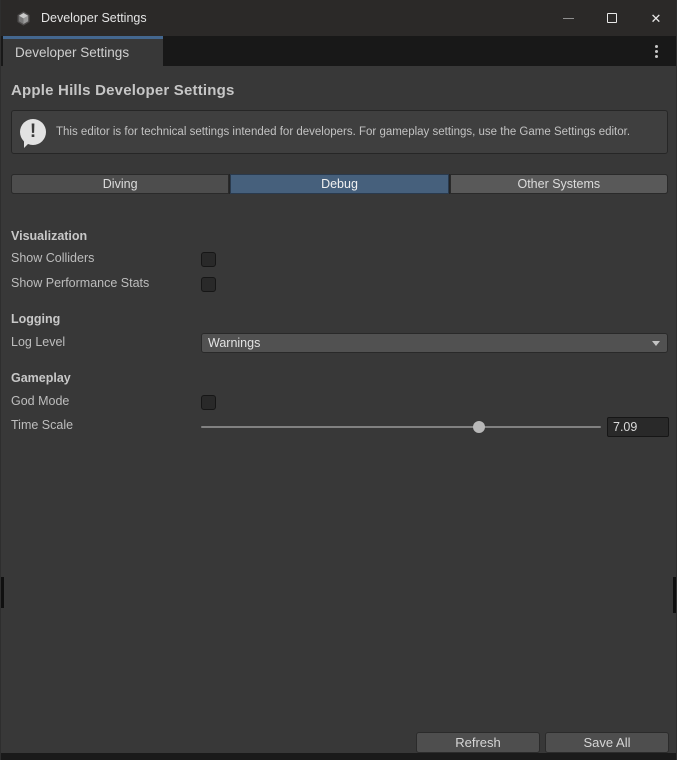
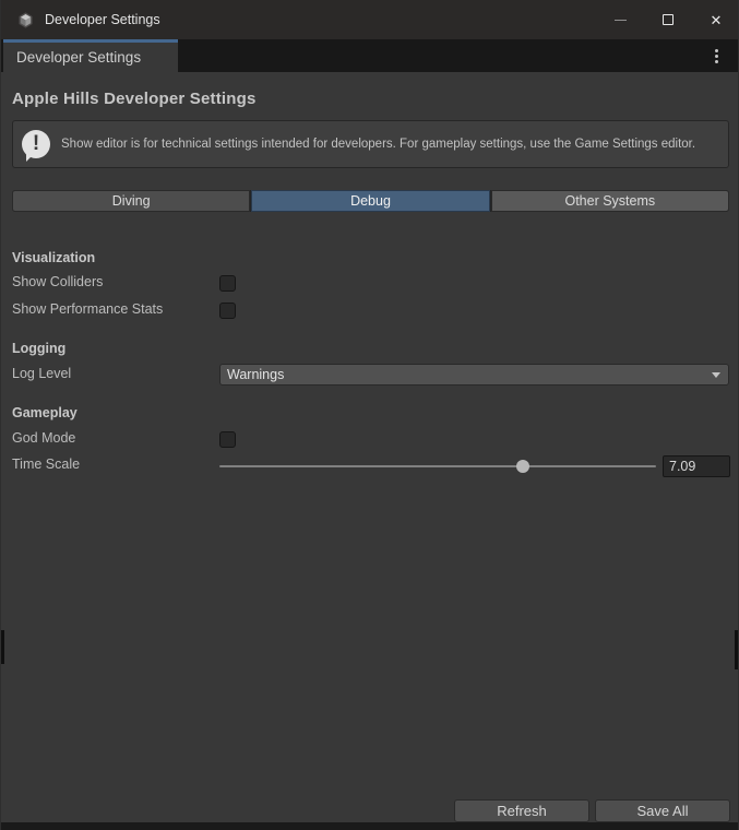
  Developer Settings
  ✕
  Developer Settings
  Apple Hills Developer Settings
  !
- This editor is for technical settings intended for developers. For gameplay settings, use the Game Settings editor.
+ Show editor is for technical settings intended for developers. For gameplay settings, use the Game Settings editor.
  Diving
  Debug
  Other Systems
  Visualization
  Show Colliders
  Show Performance Stats
  Logging
  Log Level
  Warnings
  Gameplay
  God Mode
  Time Scale
  7.09
  Refresh
  Save All
